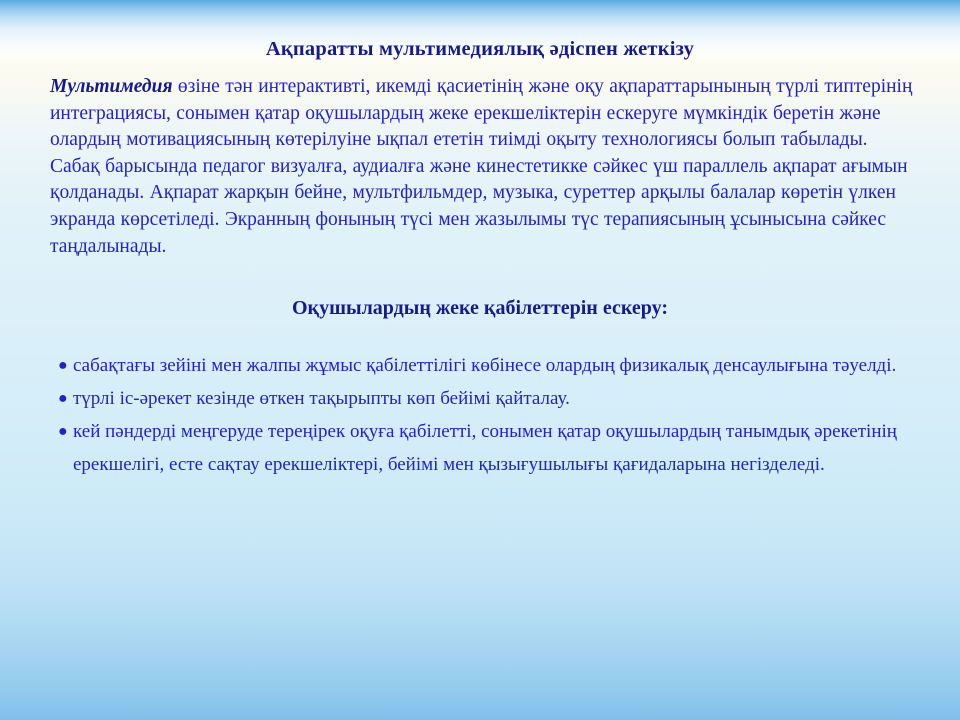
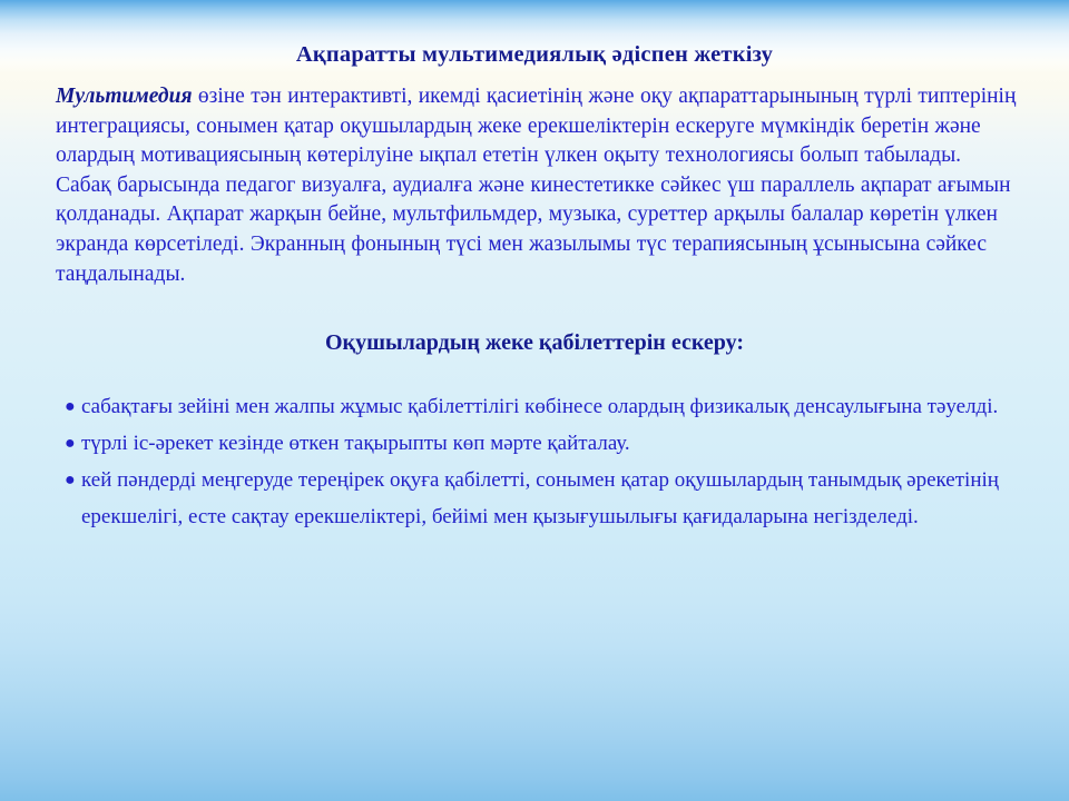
  Ақпаратты мультимедиялық әдіспен жеткізу
- Мультимедия өзіне тән интерактивті, икемді қасиетінің және оқу ақпараттарынының түрлі типтерінің интеграциясы, сонымен қатар оқушылардың жеке ерекшеліктерін ескеруге мүмкіндік беретін және олардың мотивациясының көтерілуіне ықпал ететін тиімді оқыту технологиясы болып табылады. Сабақ барысында педагог визуалға, аудиалға және кинестетикке сәйкес үш параллель ақпарат ағымын қолданады. Ақпарат жарқын бейне, мультфильмдер, музыка, суреттер арқылы балалар көретін үлкен экранда көрсетіледі. Экранның фонының түсі мен жазылымы түс терапиясының ұсынысына сәйкес таңдалынады.
+ Мультимедия өзіне тән интерактивті, икемді қасиетінің және оқу ақпараттарынының түрлі типтерінің интеграциясы, сонымен қатар оқушылардың жеке ерекшеліктерін ескеруге мүмкіндік беретін және олардың мотивациясының көтерілуіне ықпал ететін үлкен оқыту технологиясы болып табылады. Сабақ барысында педагог визуалға, аудиалға және кинестетикке сәйкес үш параллель ақпарат ағымын қолданады. Ақпарат жарқын бейне, мультфильмдер, музыка, суреттер арқылы балалар көретін үлкен экранда көрсетіледі. Экранның фонының түсі мен жазылымы түс терапиясының ұсынысына сәйкес таңдалынады.
  Оқушылардың жеке қабілеттерін ескеру:
  ●
  сабақтағы зейіні мен жалпы жұмыс қабілеттілігі көбінесе олардың физикалық денсаулығына тәуелді.
  ●
- түрлі іс-әрекет кезінде өткен тақырыпты көп бейімі қайталау.
+ түрлі іс-әрекет кезінде өткен тақырыпты көп мәрте қайталау.
  ●
  кей пәндерді меңгеруде тереңірек оқуға қабілетті, сонымен қатар оқушылардың танымдық әрекетінің ерекшелігі, есте сақтау ерекшеліктері, бейімі мен қызығушылығы қағидаларына негізделеді.
